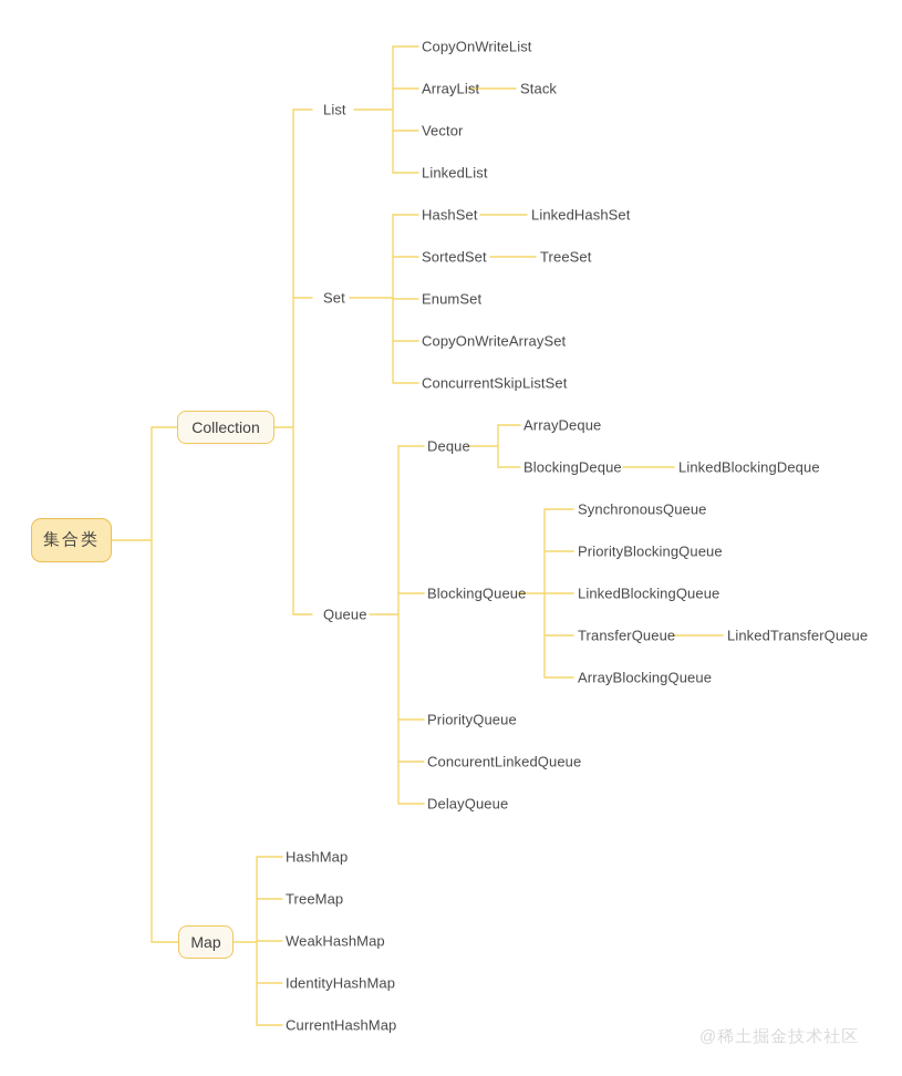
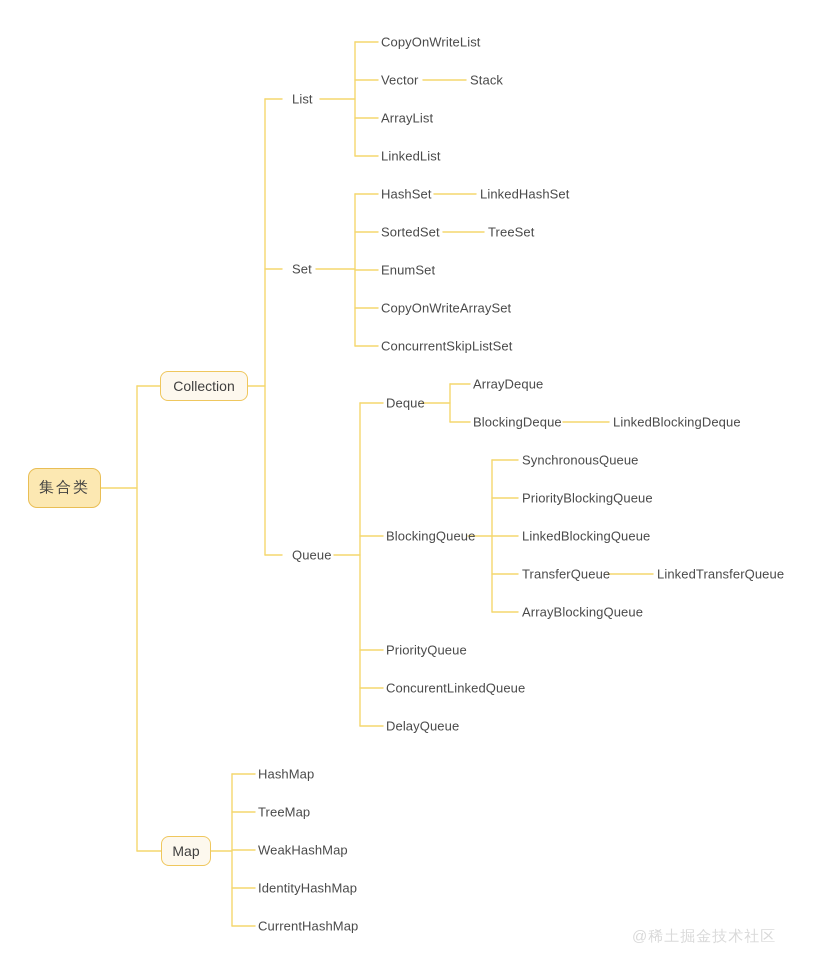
  集合类
  Collection
  Map
  List
  Set
  Queue
  Deque
  BlockingQueue
  CopyOnWriteList
- ArrayList
+ Vector
  Stack
- Vector
+ ArrayList
  LinkedList
  HashSet
  LinkedHashSet
  SortedSet
  TreeSet
  EnumSet
  CopyOnWriteArraySet
  ConcurrentSkipListSet
  ArrayDeque
  BlockingDeque
  LinkedBlockingDeque
  SynchronousQueue
  PriorityBlockingQueue
  LinkedBlockingQueue
  TransferQueue
  LinkedTransferQueue
  ArrayBlockingQueue
  PriorityQueue
  ConcurentLinkedQueue
  DelayQueue
  HashMap
  TreeMap
  WeakHashMap
  IdentityHashMap
  CurrentHashMap
  @稀土掘金技术社区
